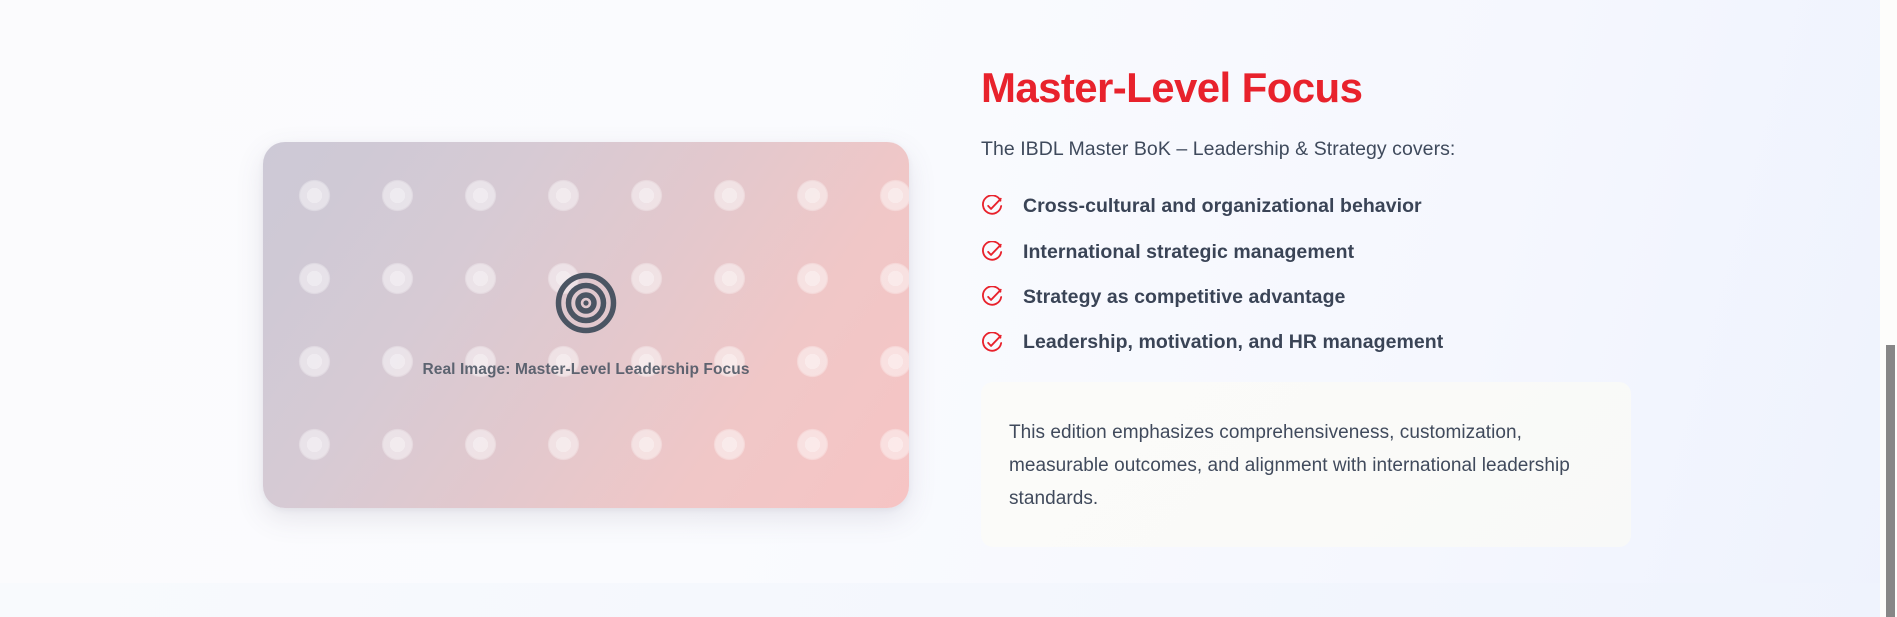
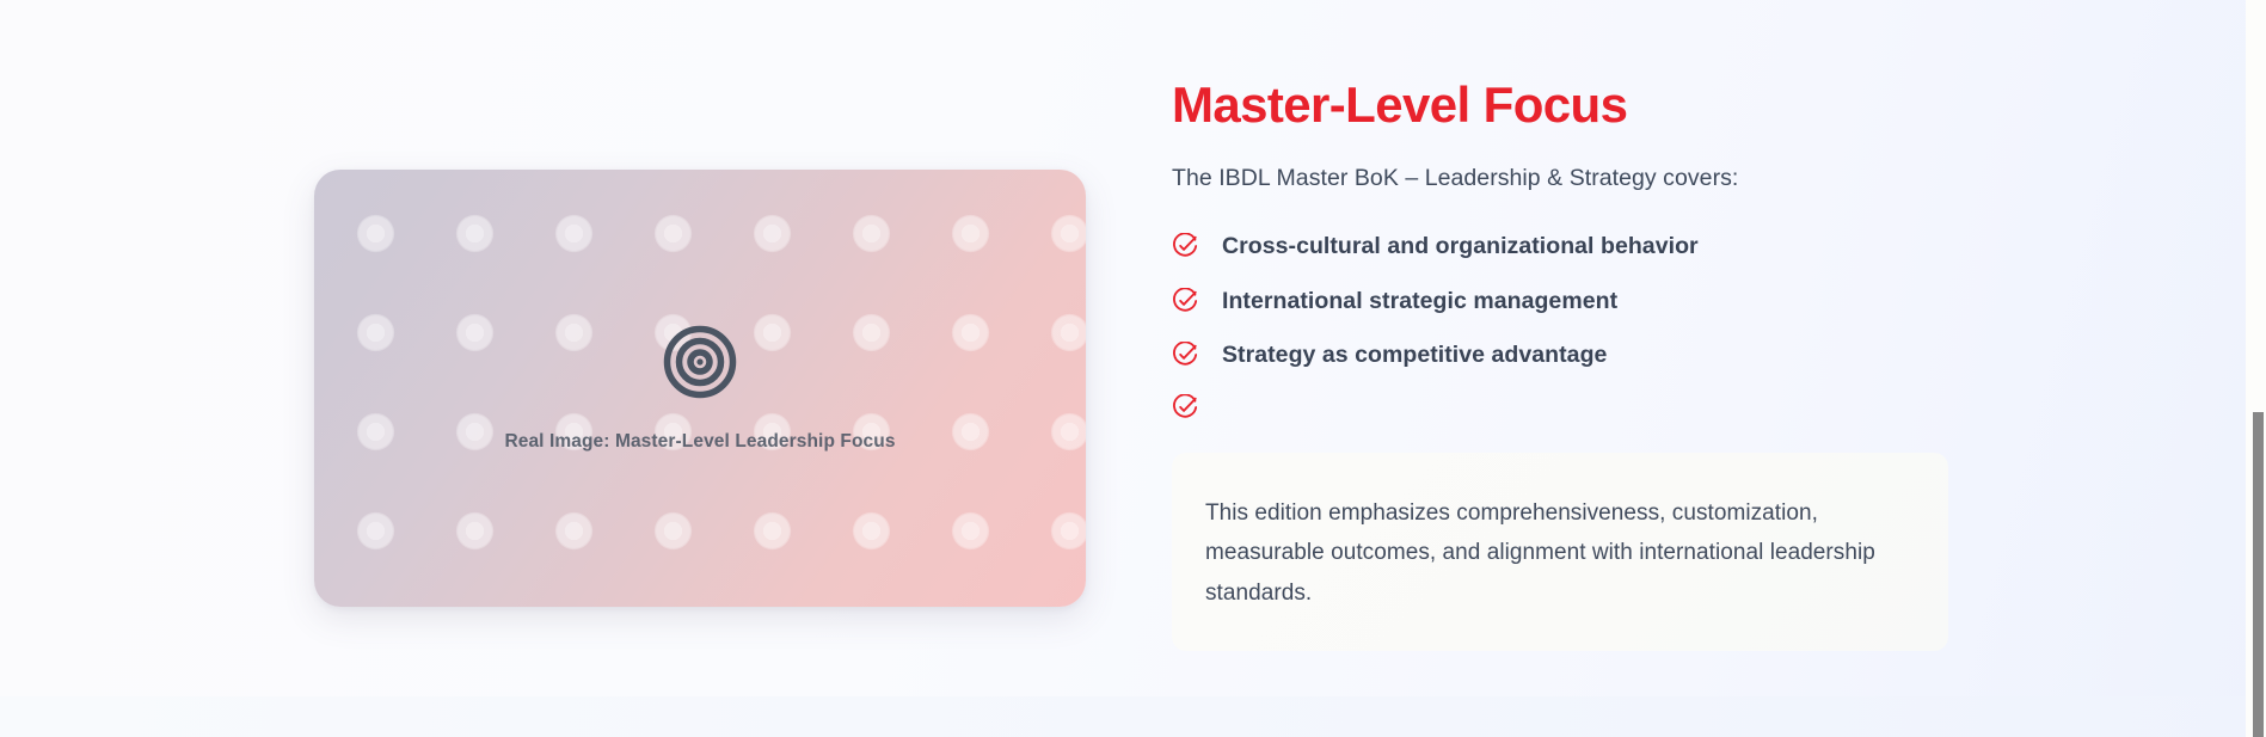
  Real Image: Master-Level Leadership Focus
  Master-Level Focus
  The IBDL Master BoK – Leadership & Strategy covers:
  Cross-cultural and organizational behavior
  International strategic management
  Strategy as competitive advantage
- Leadership, motivation, and HR management
  This edition emphasizes comprehensiveness, customization, measurable outcomes, and alignment with international leadership standards.
